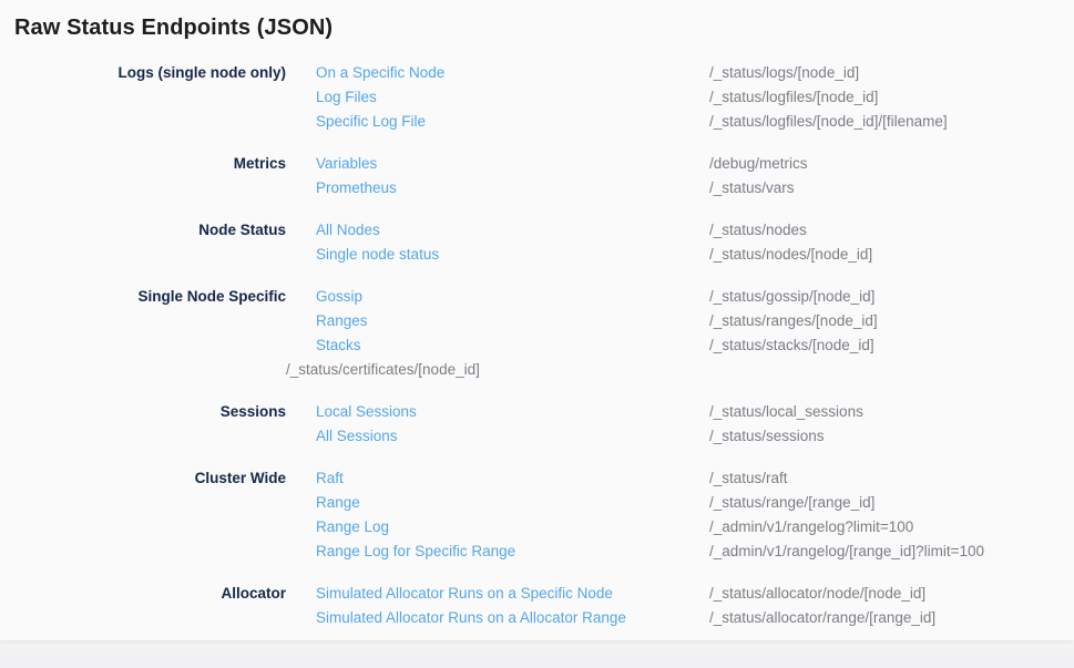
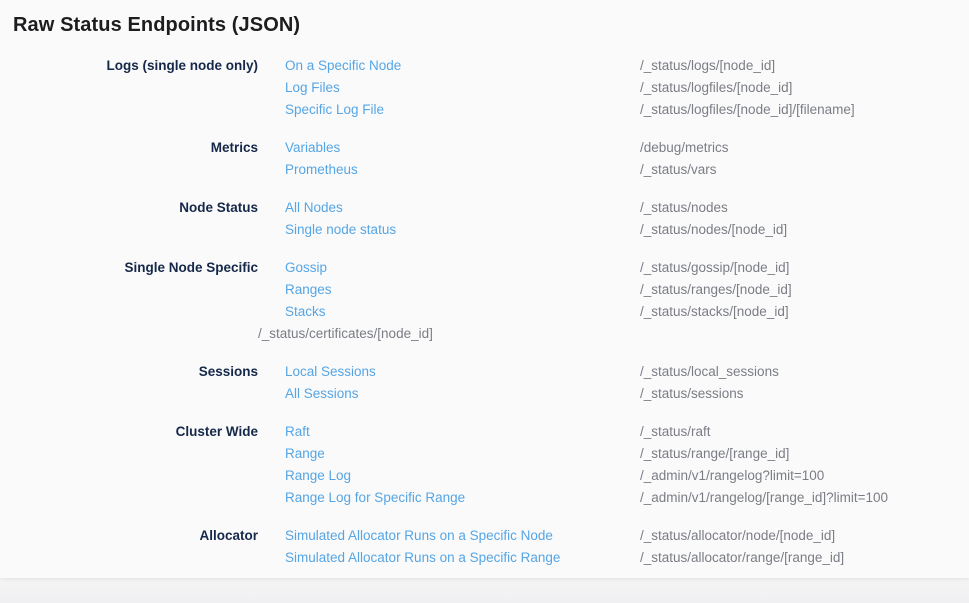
  Raw Status Endpoints (JSON)
  Logs (single node only)
  On a Specific Node
  /_status/logs/[node_id]
  Log Files
  /_status/logfiles/[node_id]
  Specific Log File
  /_status/logfiles/[node_id]/[filename]
  Metrics
  Variables
  /debug/metrics
  Prometheus
  /_status/vars
  Node Status
  All Nodes
  /_status/nodes
  Single node status
  /_status/nodes/[node_id]
  Single Node Specific
  Gossip
  /_status/gossip/[node_id]
  Ranges
  /_status/ranges/[node_id]
  Stacks
  /_status/stacks/[node_id]
  /_status/certificates/[node_id]
  Sessions
  Local Sessions
  /_status/local_sessions
  All Sessions
  /_status/sessions
  Cluster Wide
  Raft
  /_status/raft
  Range
  /_status/range/[range_id]
  Range Log
  /_admin/v1/rangelog?limit=100
  Range Log for Specific Range
  /_admin/v1/rangelog/[range_id]?limit=100
  Allocator
  Simulated Allocator Runs on a Specific Node
  /_status/allocator/node/[node_id]
- Simulated Allocator Runs on a Allocator Range
+ Simulated Allocator Runs on a Specific Range
  /_status/allocator/range/[range_id]
